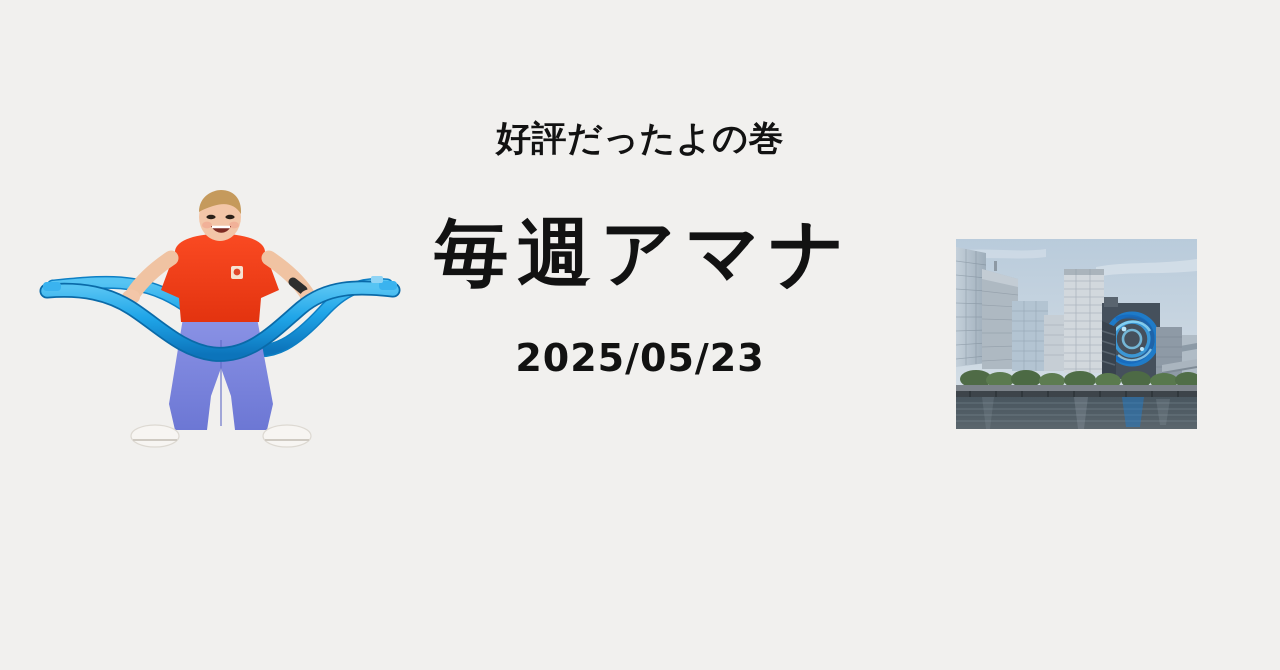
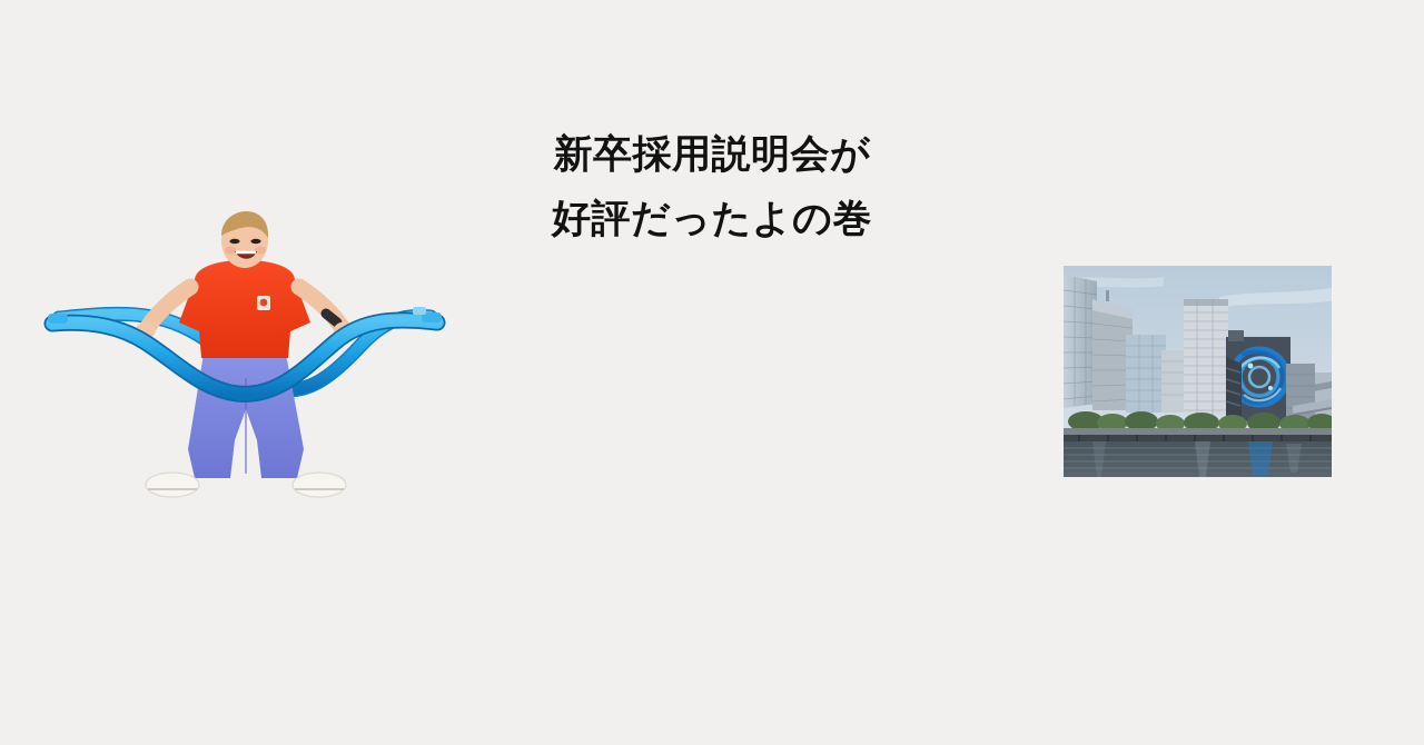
+ 新卒採用説明会が
  好評だったよの巻
- 毎週アマナ
- 2025/05/23
